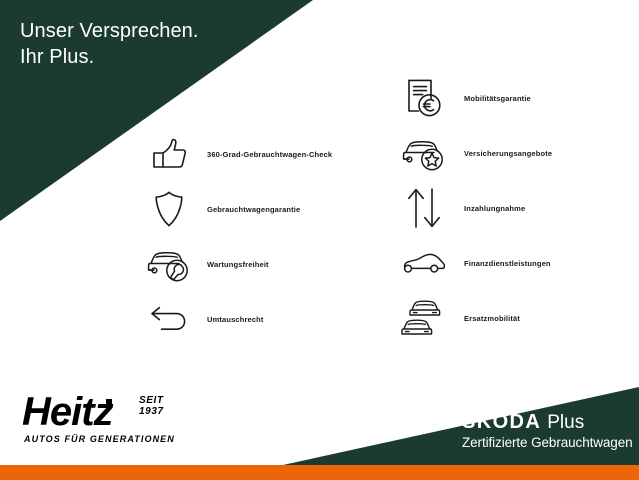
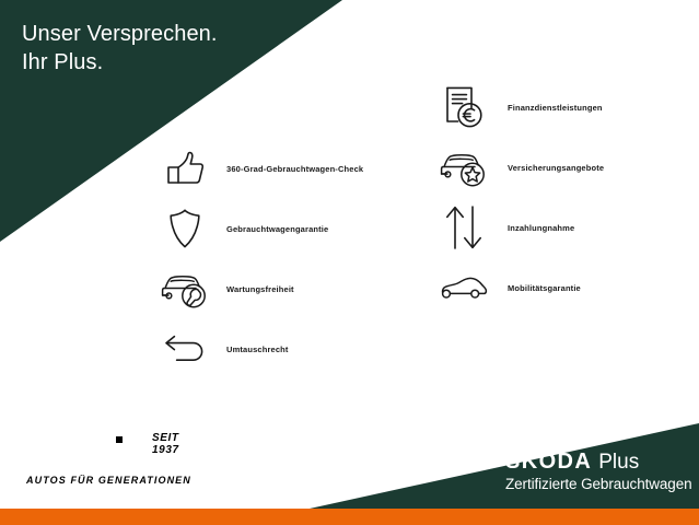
  Unser Versprechen.
  Ihr Plus.
  360-Grad-Gebrauchtwagen-Check
  Gebrauchtwagengarantie
  Wartungsfreiheit
  Umtauschrecht
- Mobilitätsgarantie
+ Finanzdienstleistungen
  Versicherungsangebote
  Inzahlungnahme
- Finanzdienstleistungen
+ Mobilitätsgarantie
- Ersatzmobilität
- Heitz
  SEIT 1937
  AUTOS FÜR GENERATIONEN
  ŠKODA
  Plus
  Zertifizierte Gebrauchtwagen
